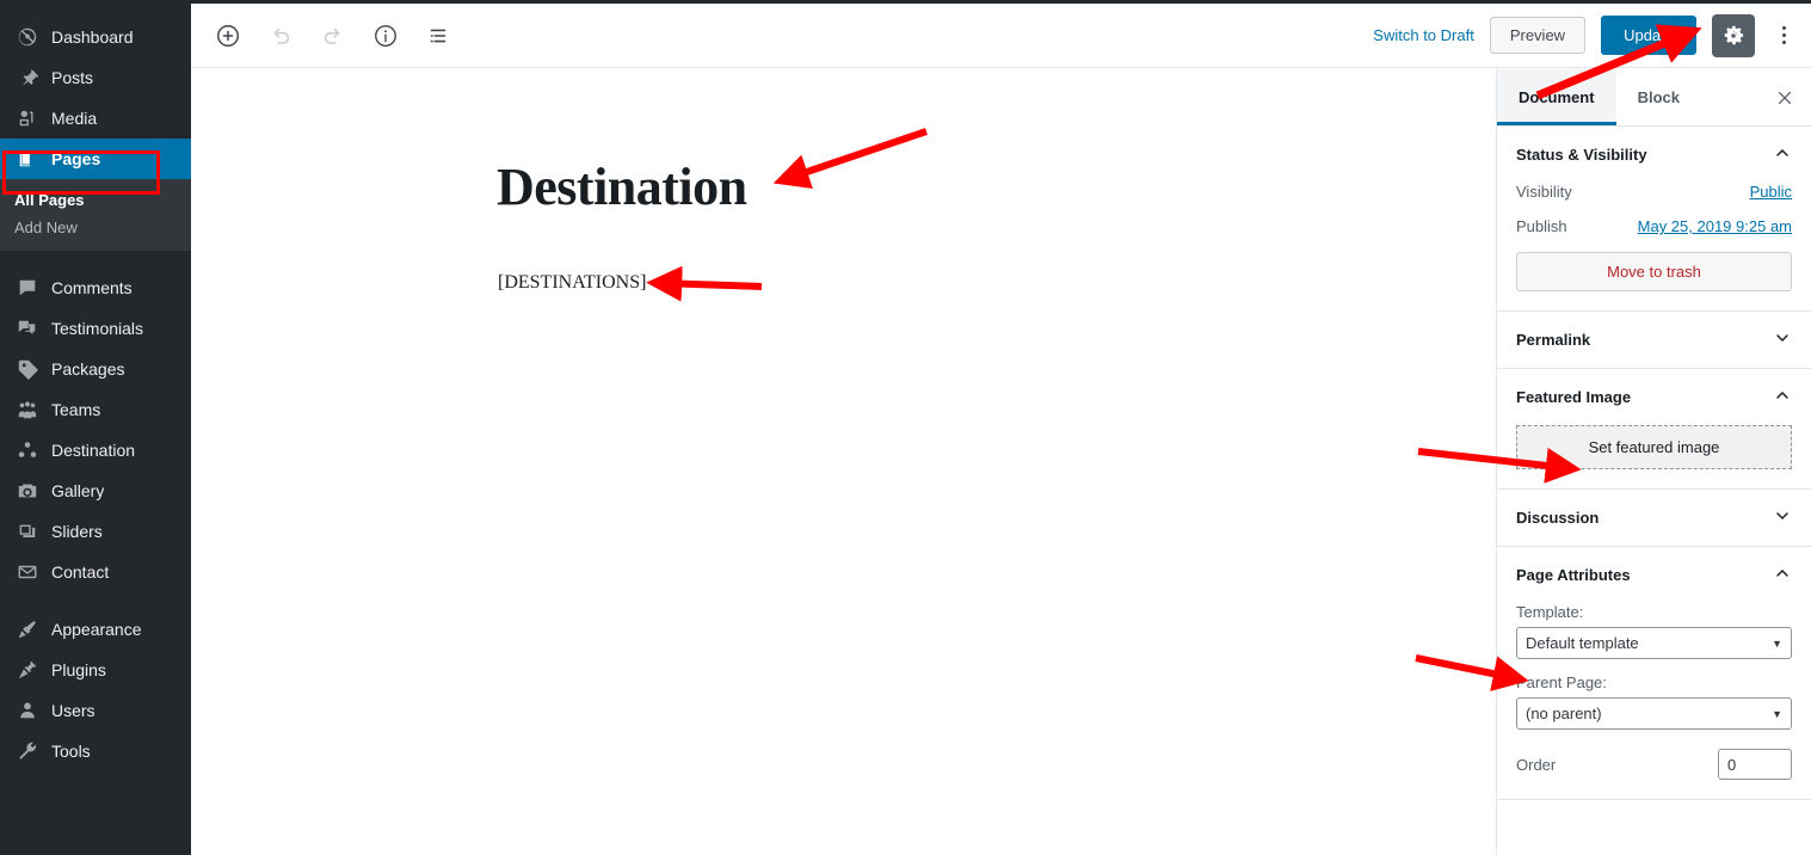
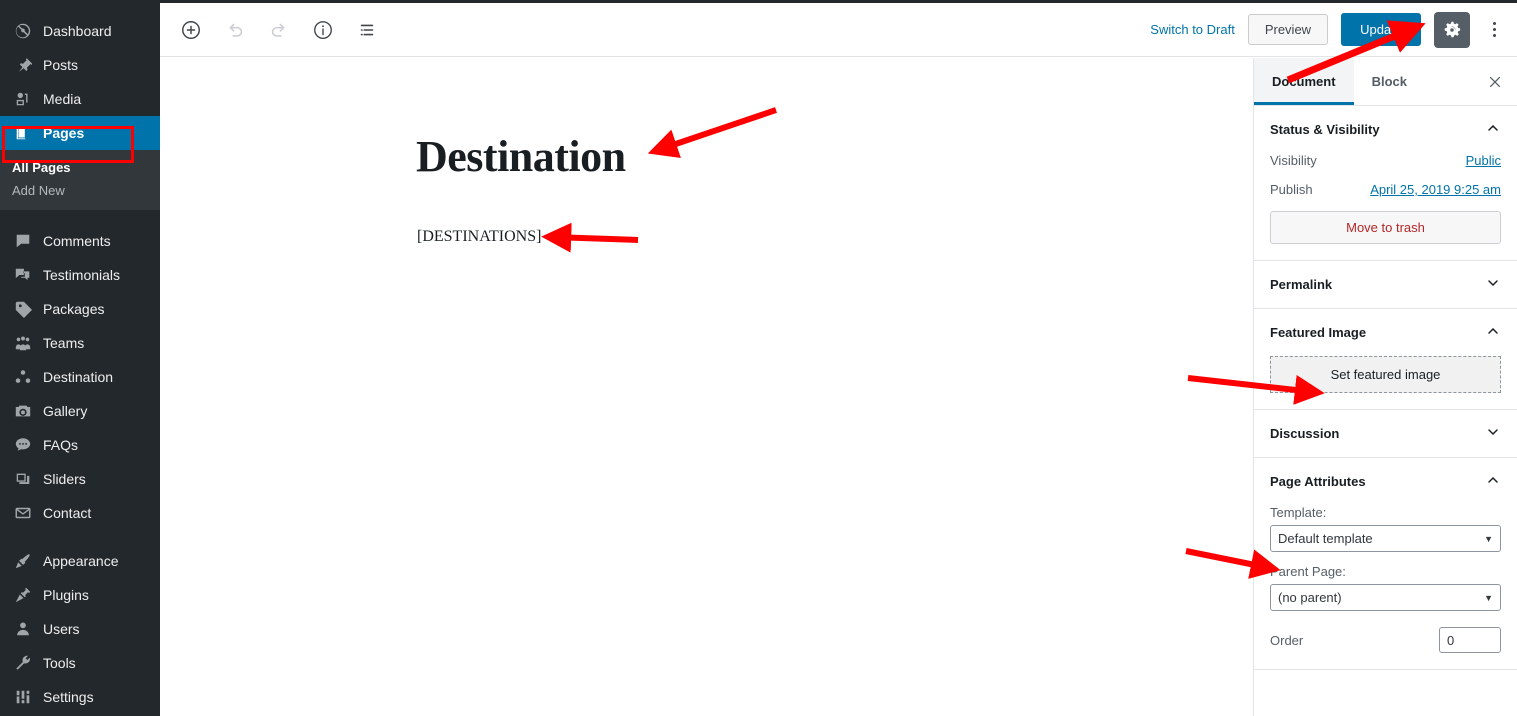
  Dashboard
  Posts
  Media
  Pages
  All Pages
  Add New
  Comments
  Testimonials
  Packages
  Teams
  Destination
  Gallery
+ FAQs
  Sliders
  Contact
  Appearance
  Plugins
  Users
  Tools
+ Settings
  Switch to Draft
  Preview
  Update
  Destination
  [DESTINATIONS]
  Doument
  Block
  Status & Visibility
  Visibility
  Public
  Publish
- May 25, 2019 9:25 am
+ April 25, 2019 9:25 am
  Move to trash
  Permalink
  Featured Image
  Set featured image
  Discussion
  Page Attributes
  Template:
  Default template
  ▼
  Parent Page:
  (no parent)
  ▼
  Order
  0
